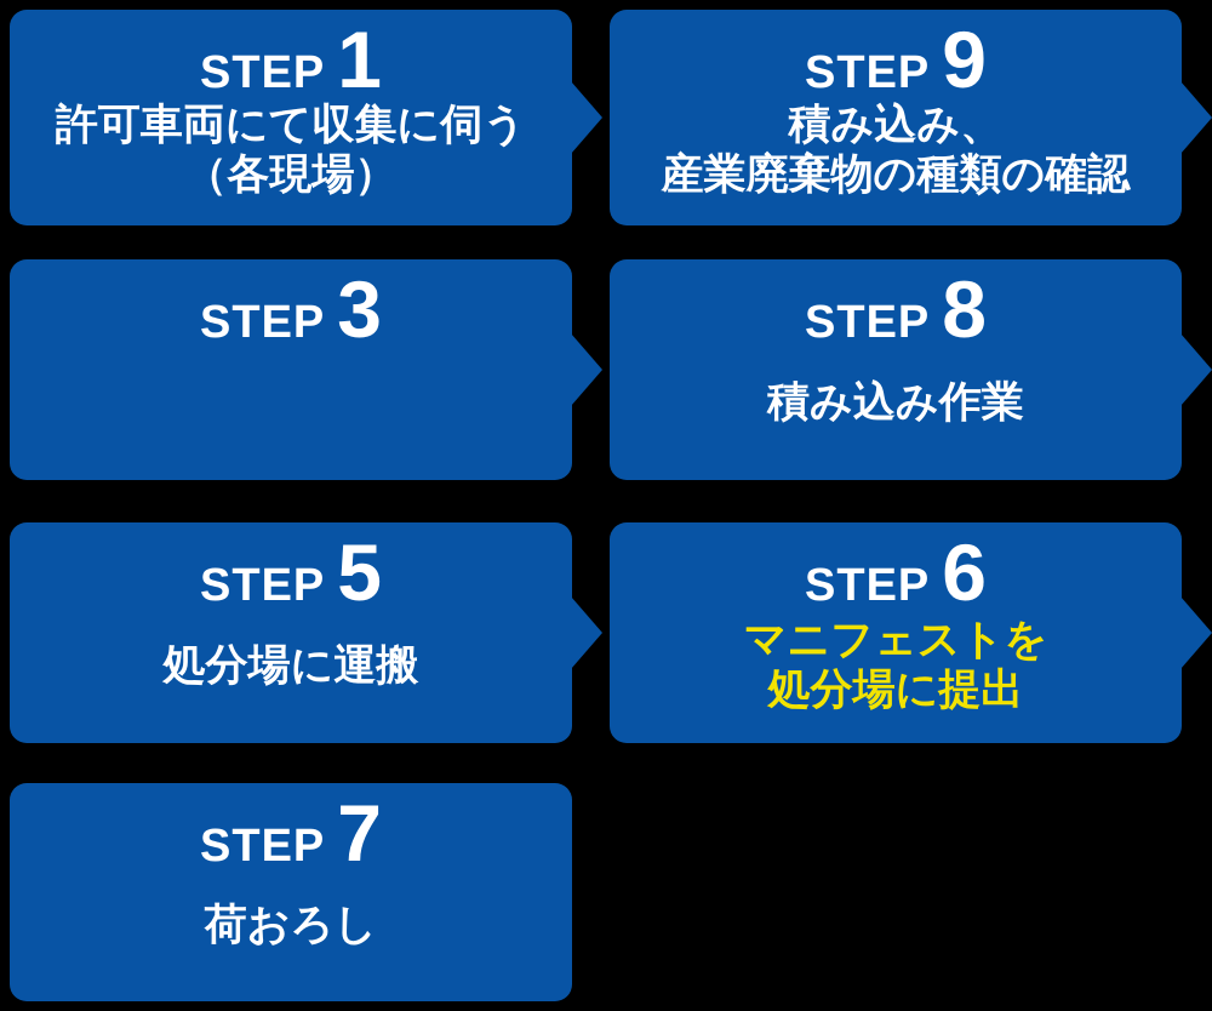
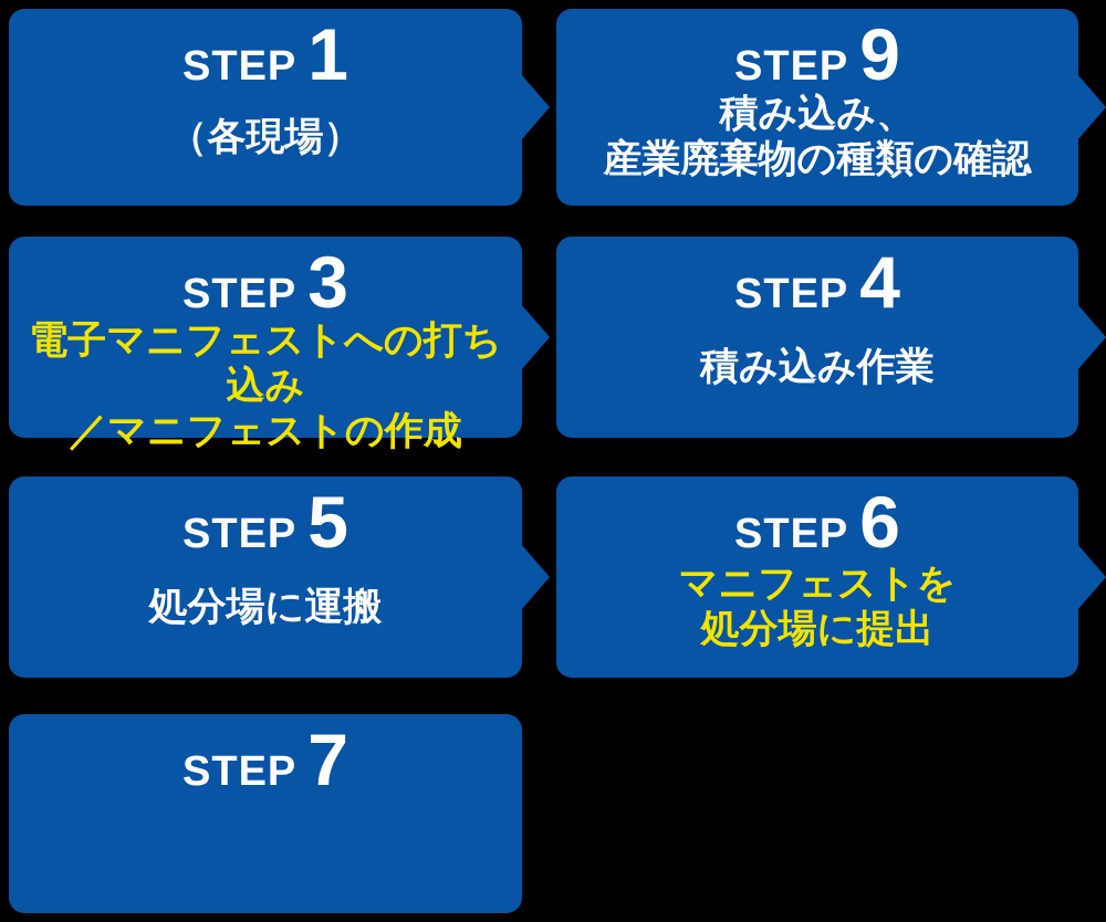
  STEP
  1
- 許可車両にて収集に伺う
  （各現場）
  STEP
  9
  積み込み、
  産業廃棄物の種類の確認
  STEP
  3
+ 電子マニフェストへの打ち込み
+ ／マニフェストの作成
  STEP
- 8
+ 4
  積み込み作業
  STEP
  5
  処分場に運搬
  STEP
  6
  マニフェストを
  処分場に提出
  STEP
  7
- 荷おろし
